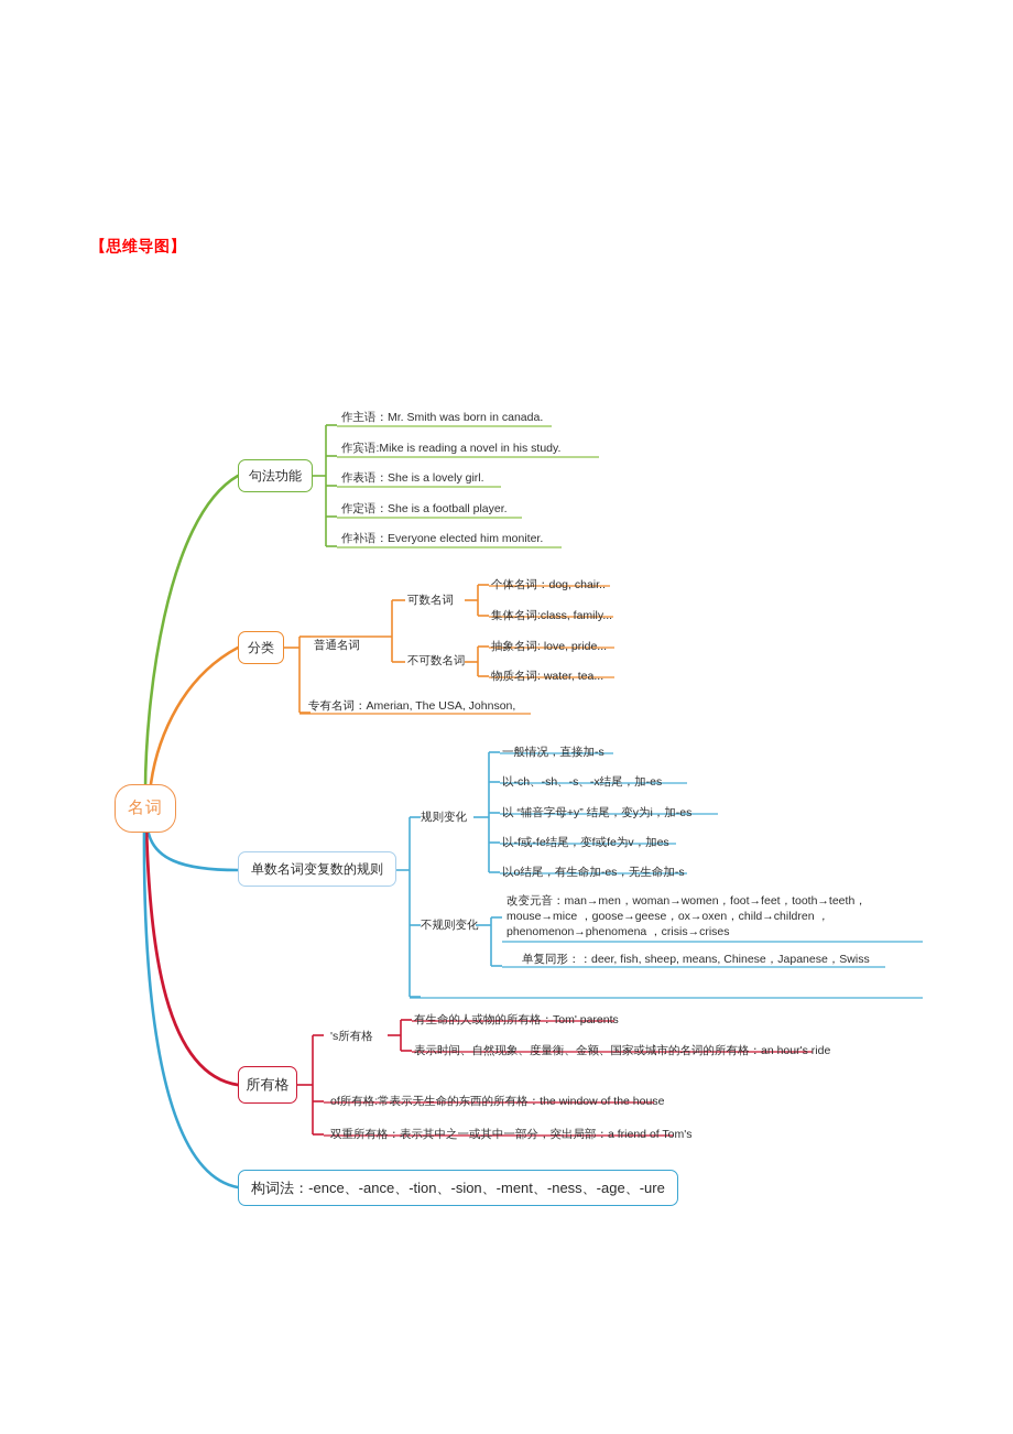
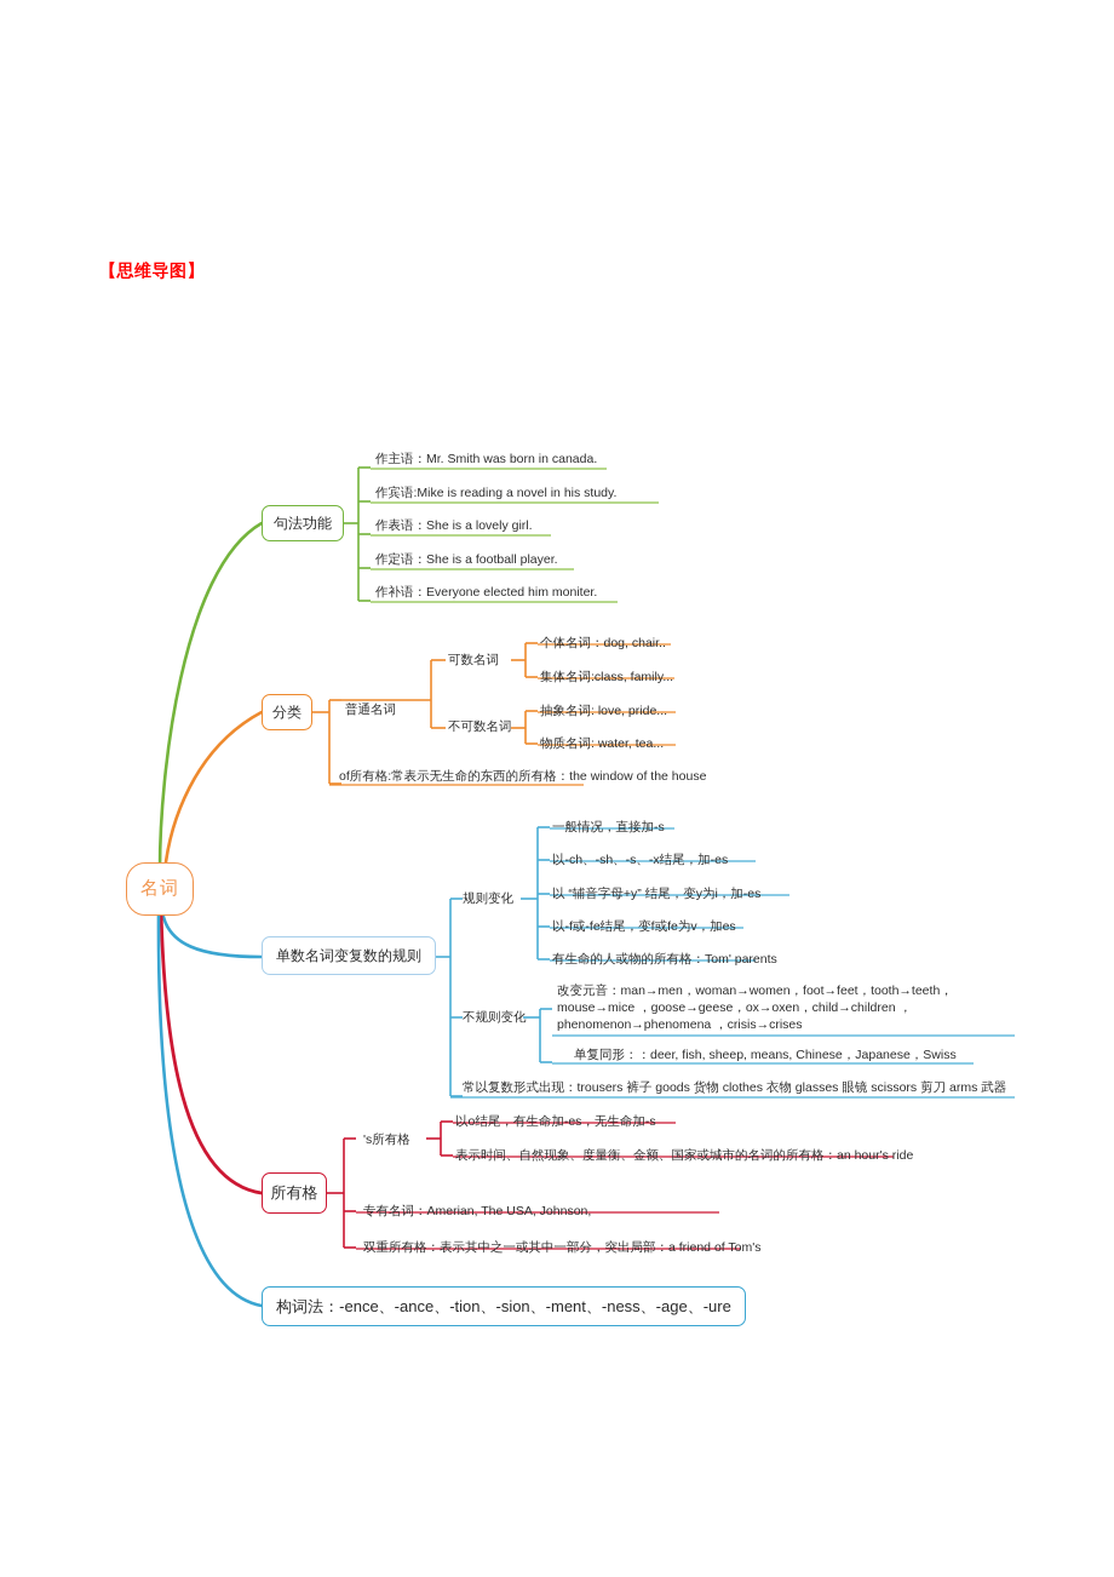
  【思维导图】
  名词
  句法功能
  作主语：Mr. Smith was born in canada.
  作宾语:Mike is reading a novel in his study.
  作表语：She is a lovely girl.
  作定语：She is a football player.
  作补语：Everyone elected him moniter.
  分类
  普通名词
- 专有名词：Amerian, The USA, Johnson,
+ of所有格:常表示无生命的东西的所有格：the window of the house
  可数名词
  不可数名词
  个体名词：dog, chair..
  集体名词:class, family...
  抽象名词: love, pride...
  物质名词: water, tea...
  单数名词变复数的规则
  规则变化
  不规则变化
  一般情况，直接加-s
  以-ch、-sh、-s、-x结尾，加-es
  以 “辅音字母+y” 结尾，变y为i，加-es
  以-f或-fe结尾，变f或fe为v，加es
- 以o结尾，有生命加-es，无生命加-s
+ 有生命的人或物的所有格：Tom' parents
  改变元音：man→men，woman→women，foot→feet，tooth→teeth，mouse→mice ，goose→geese，ox→oxen，child→children ，phenomenon→phenomena ，crisis→crises
  单复同形：：deer, fish, sheep, means, Chinese，Japanese，Swiss
+ 常以复数形式出现：trousers 裤子 goods 货物 clothes 衣物 glasses 眼镜 scissors 剪刀 arms 武器
  所有格
  's所有格
- 有生命的人或物的所有格：Tom' parents
+ 以o结尾，有生命加-es，无生命加-s
  表示时间、自然现象、度量衡、金额、国家或城市的名词的所有格：an hour's ride
- of所有格:常表示无生命的东西的所有格：the window of the house
+ 专有名词：Amerian, The USA, Johnson,
  双重所有格：表示其中之一或其中一部分，突出局部：a friend of Tom's
  构词法：-ence、-ance、-tion、-sion、-ment、-ness、-age、-ure
